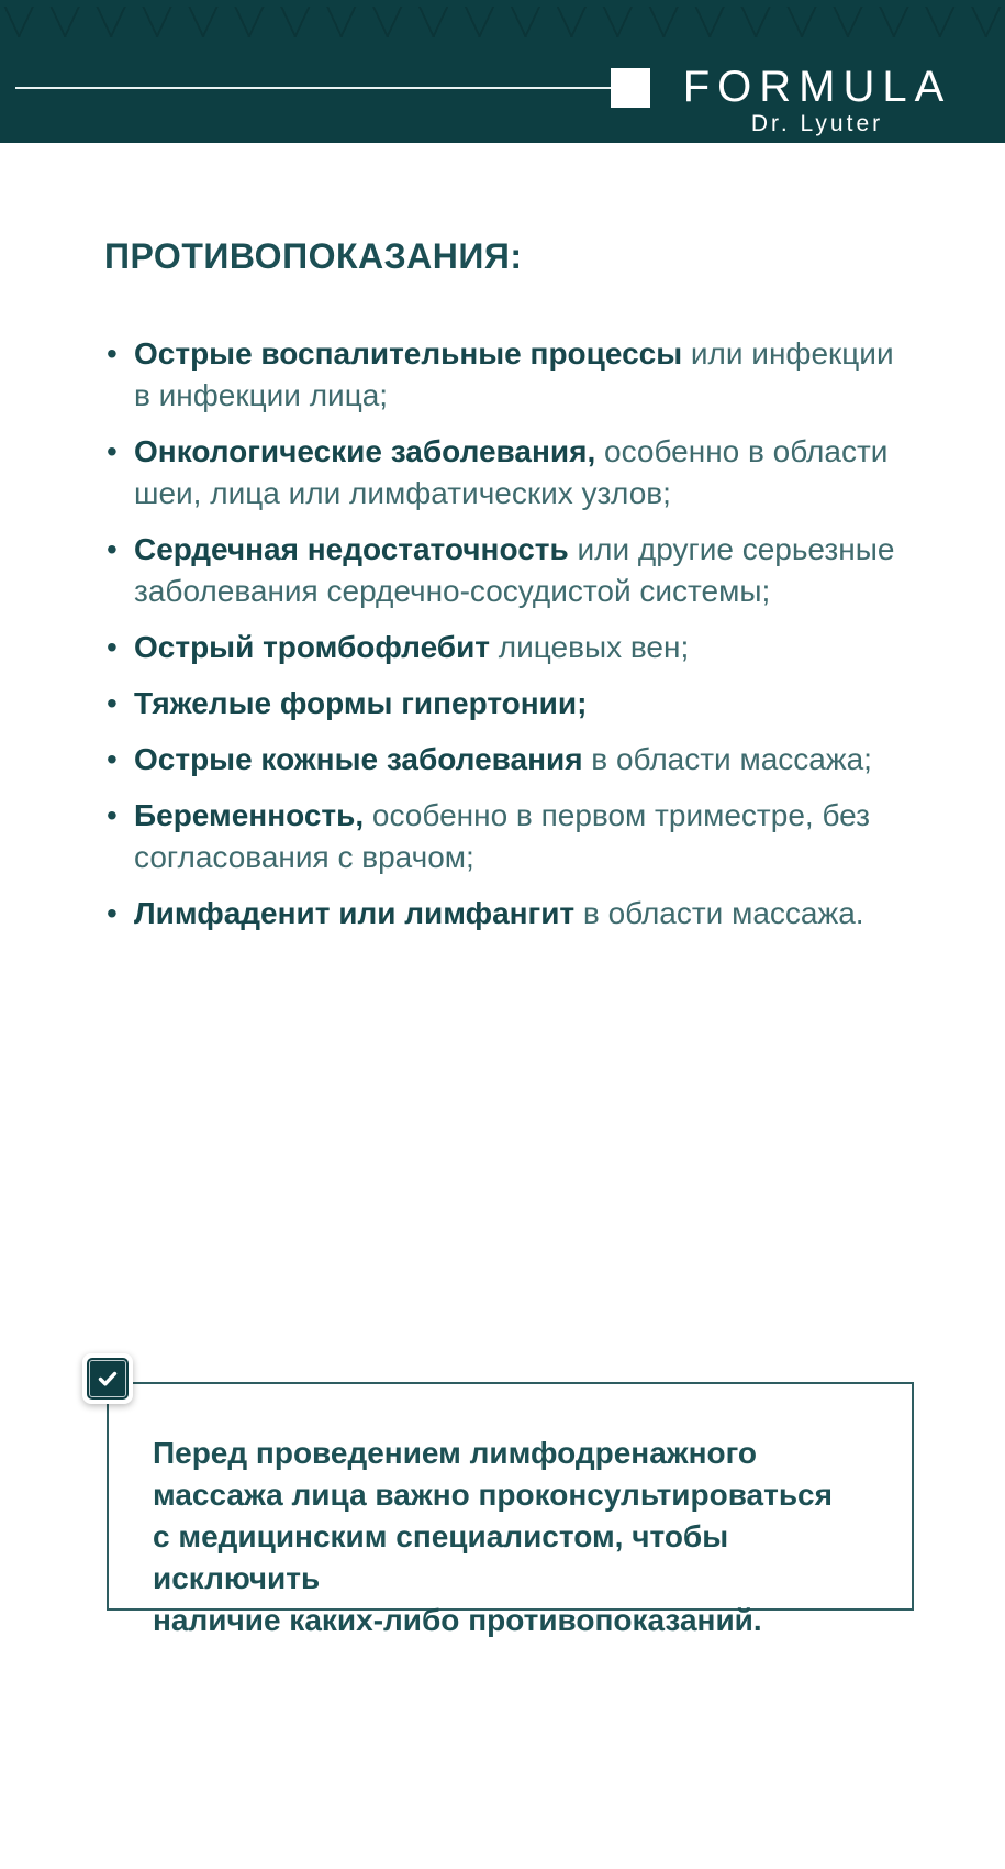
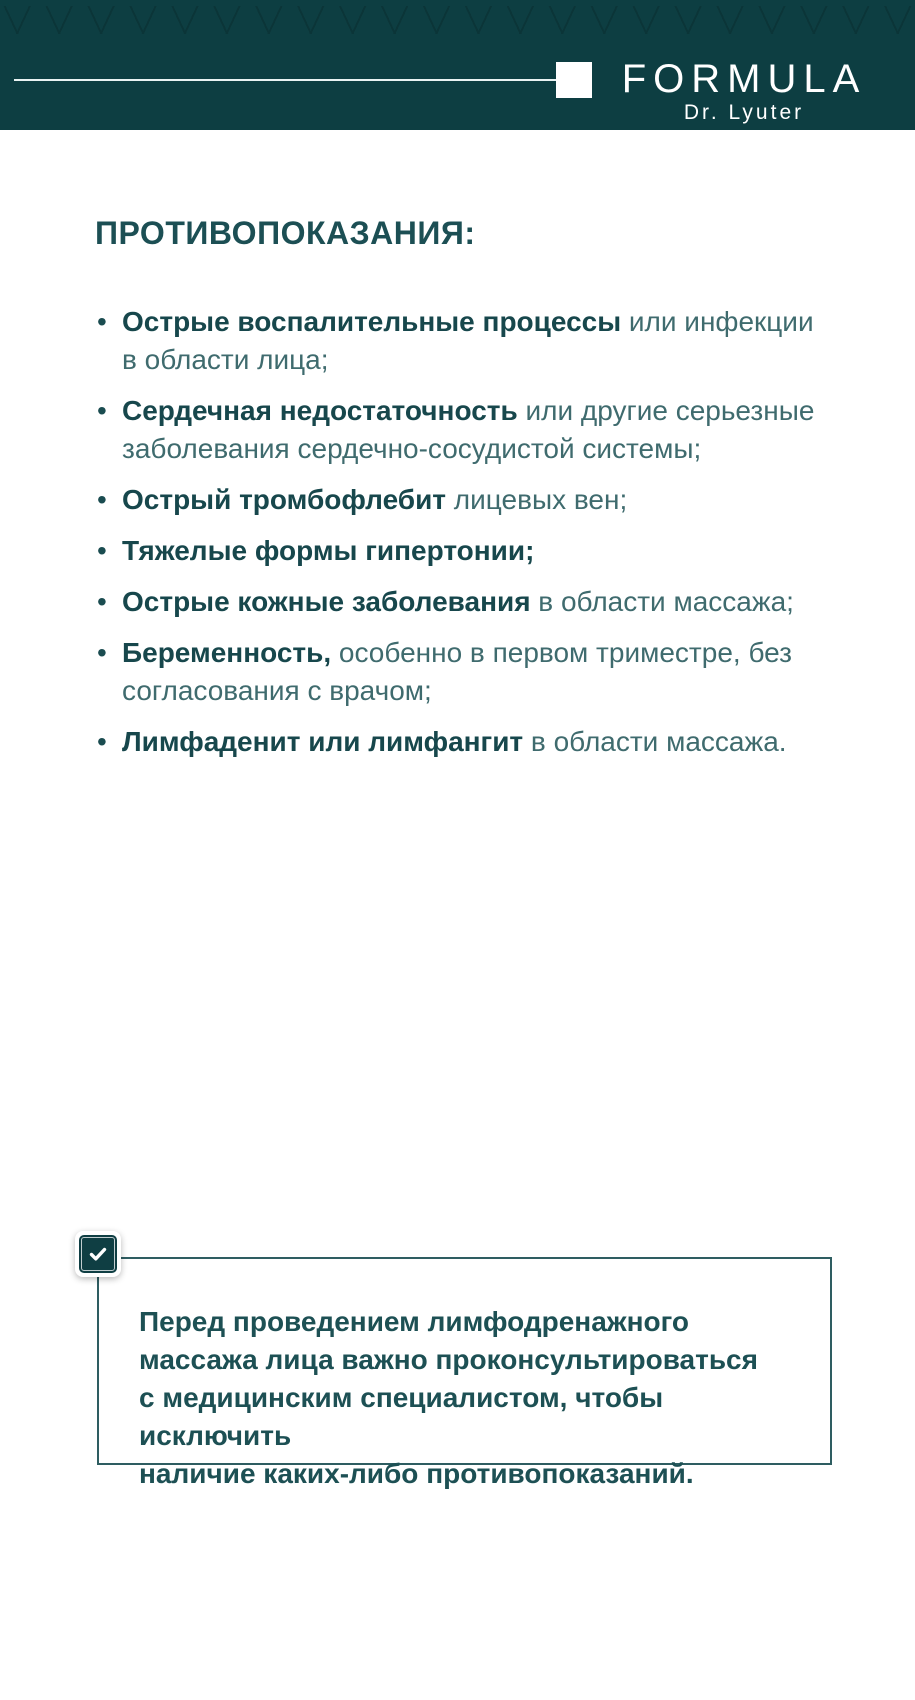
  FORMULA
  Dr. Lyuter
  ПРОТИВОПОКАЗАНИЯ:
- Острые воспалительные процессы или инфекции в инфекции лица;
+ Острые воспалительные процессы или инфекции в области лица;
- Онкологические заболевания, особенно в области шеи, лица или лимфатических узлов;
  Сердечная недостаточность или другие серьезные заболевания сердечно-сосудистой системы;
  Острый тромбофлебит лицевых вен;
  Тяжелые формы гипертонии;
  Острые кожные заболевания в области массажа;
  Беременность, особенно в первом триместре, без согласования с врачом;
  Лимфаденит или лимфангит в области массажа.
  Перед проведением лимфодренажного
  массажа лица важно проконсультироваться
  с медицинским специалистом, чтобы исключить
  наличие каких-либо противопоказаний.
